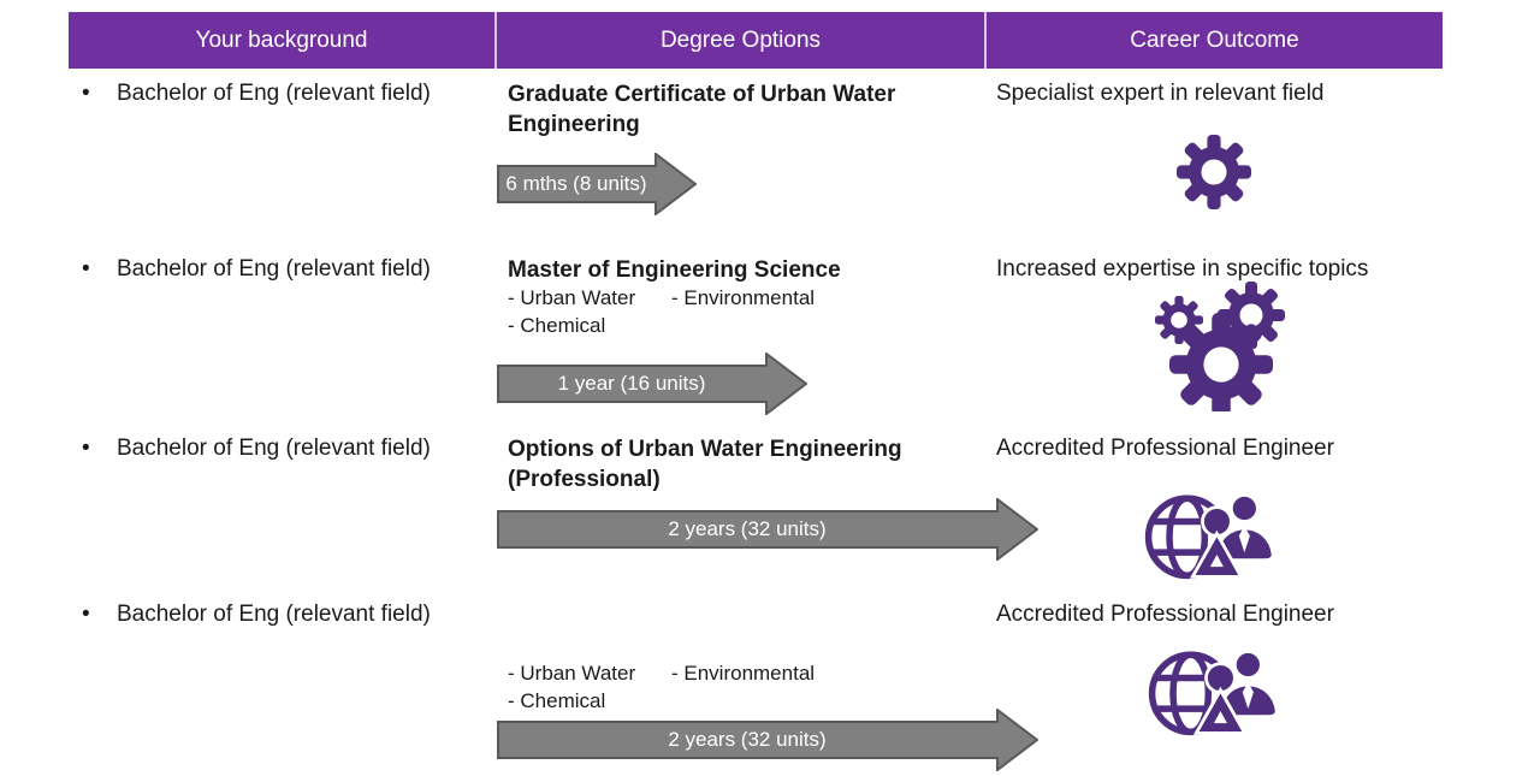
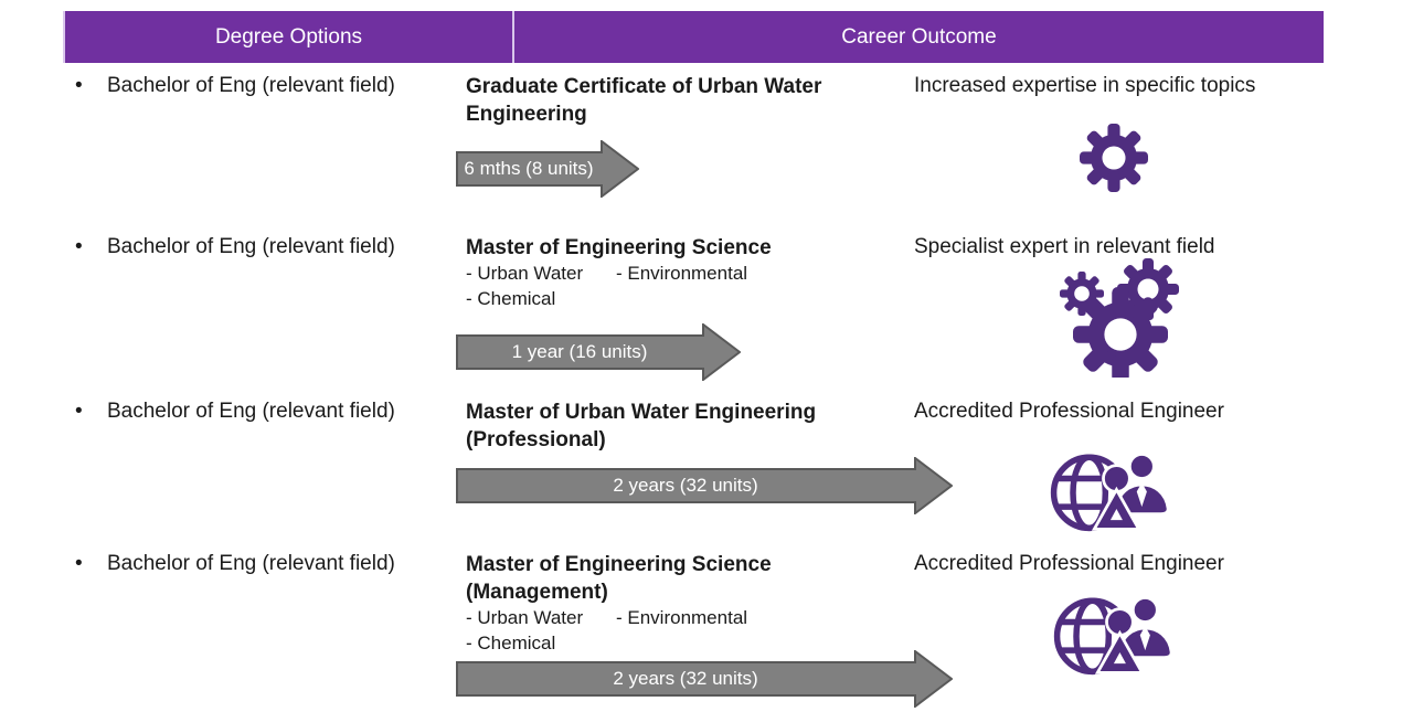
- Your background
  Degree Options
  Career Outcome
  •
  Bachelor of Eng (relevant field)
  Graduate Certificate of Urban Water Engineering
  6 mths (8 units)
- Specialist expert in relevant field
+ Increased expertise in specific topics
  •
  Bachelor of Eng (relevant field)
  Master of Engineering Science
  - Urban Water
  - Environmental
  - Chemical
  1 year (16 units)
- Increased expertise in specific topics
+ Specialist expert in relevant field
  •
  Bachelor of Eng (relevant field)
- Options of Urban Water Engineering (Professional)
+ Master of Urban Water Engineering (Professional)
  2 years (32 units)
  Accredited Professional Engineer
  •
  Bachelor of Eng (relevant field)
+ Master of Engineering Science (Management)
  - Urban Water
  - Environmental
  - Chemical
  2 years (32 units)
  Accredited Professional Engineer
